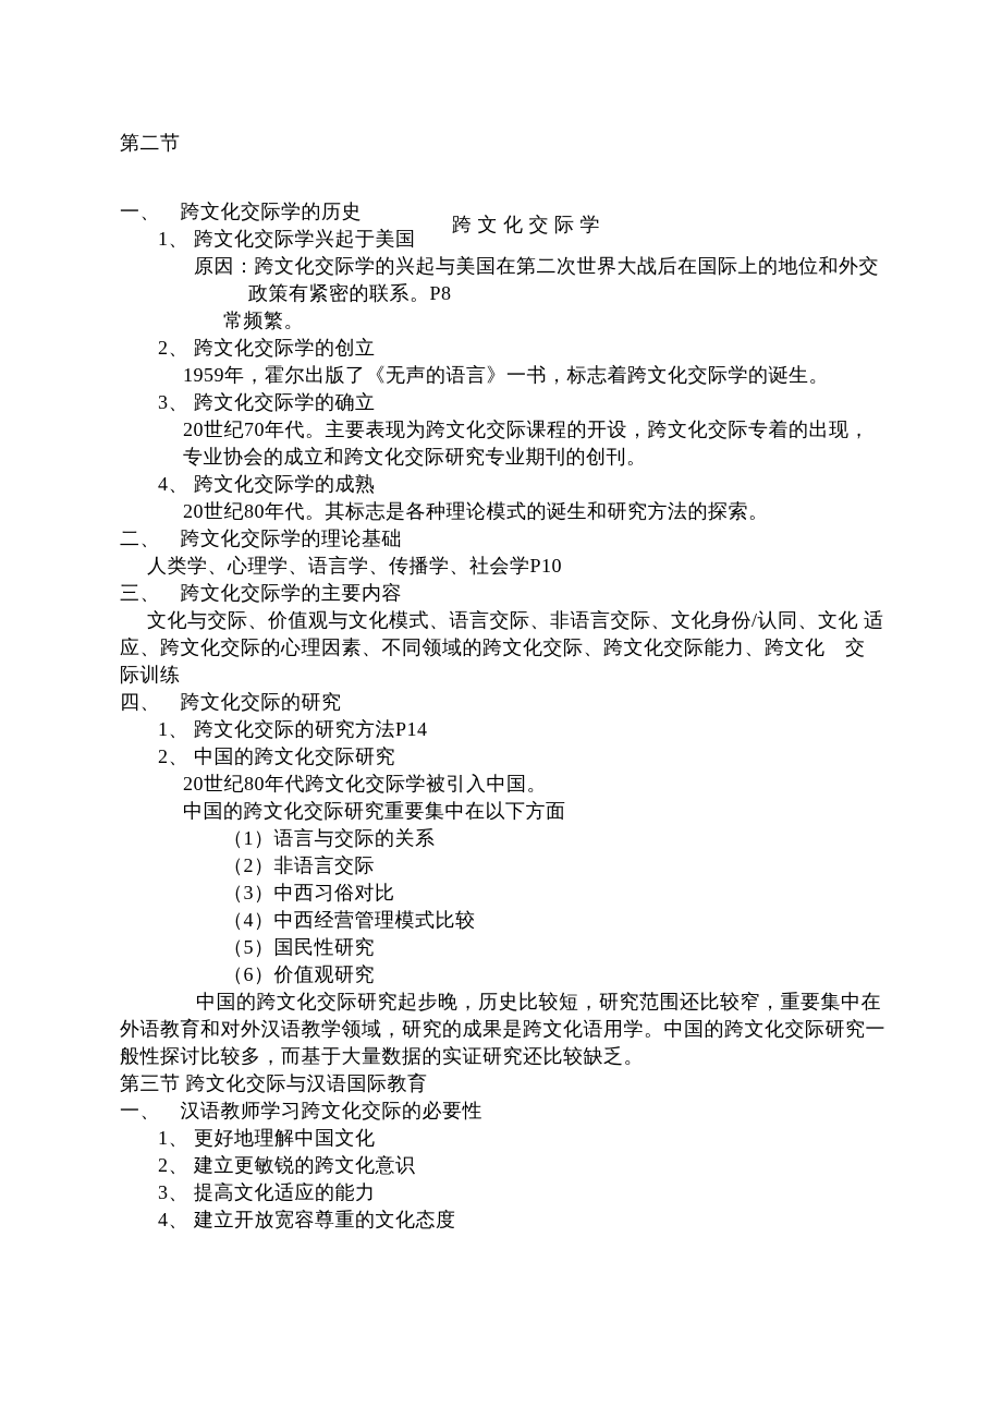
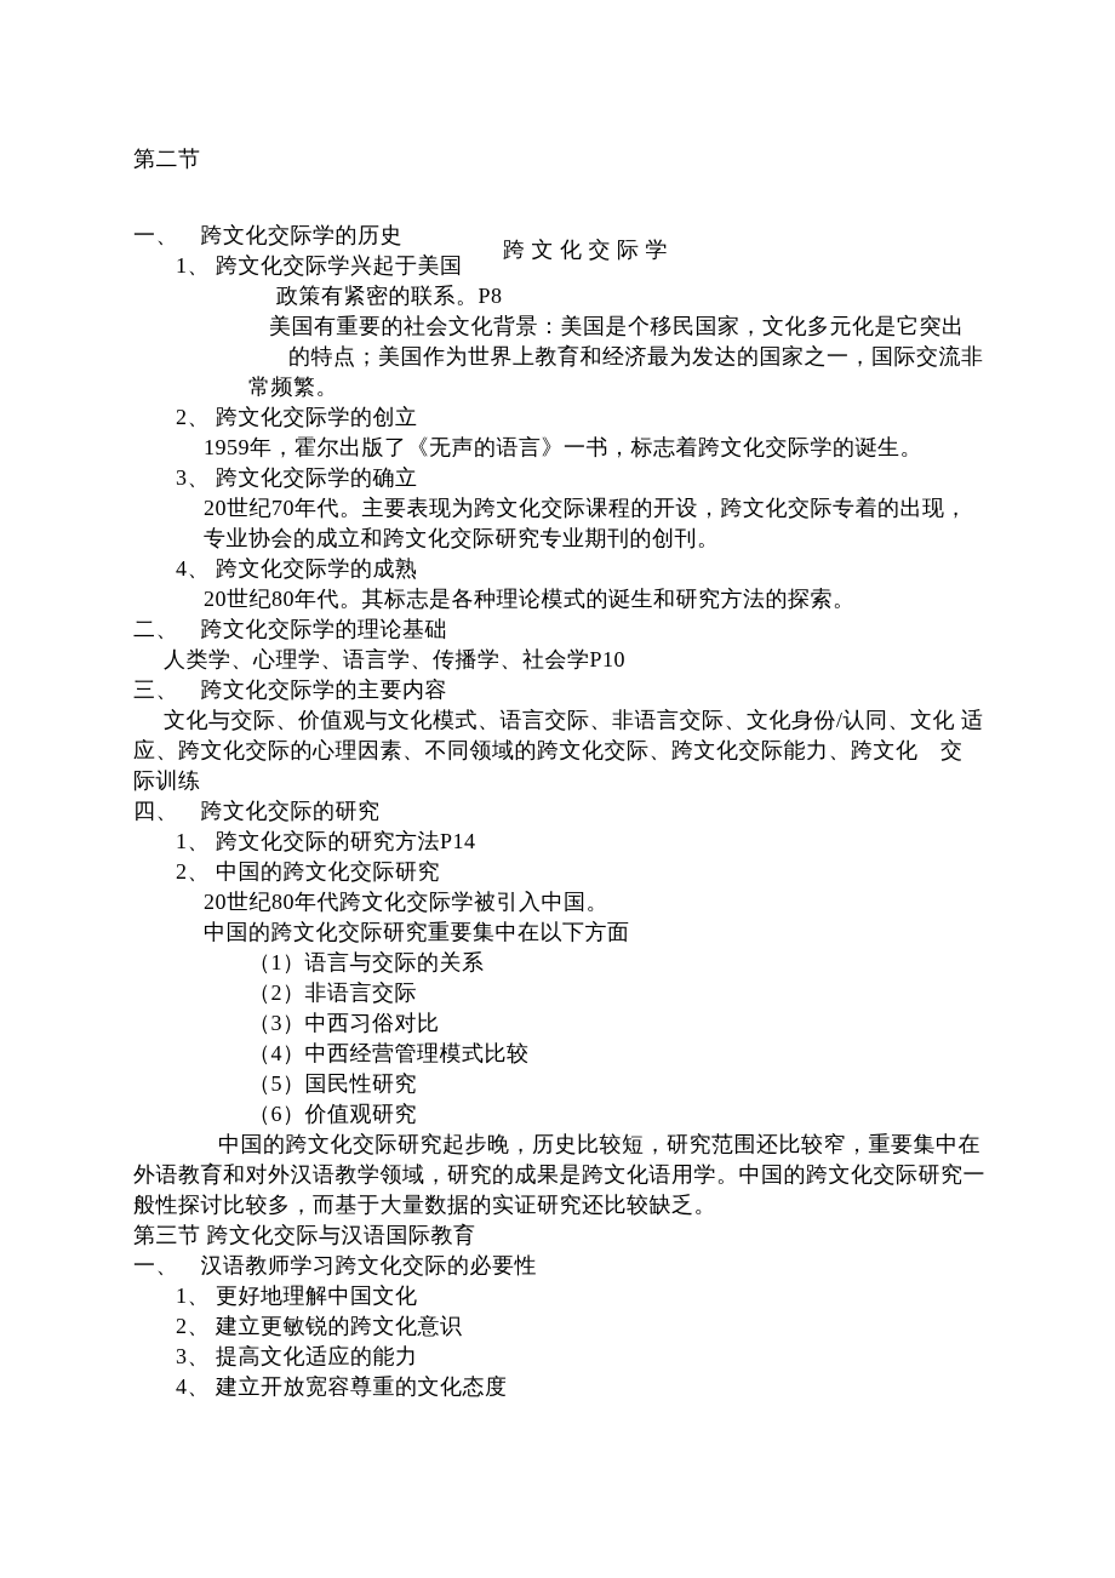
  第二节
  跨 文 化 交 际 学
  一、 跨文化交际学的历史
  1、 跨文化交际学兴起于美国
- 原因：跨文化交际学的兴起与美国在第二次世界大战后在国际上的地位和外交
  政策有紧密的联系。P8
+ 美国有重要的社会文化背景：美国是个移民国家，文化多元化是它突出
+ 的特点；美国作为世界上教育和经济最为发达的国家之一，国际交流非
  常频繁。
  2、 跨文化交际学的创立
  1959年，霍尔出版了《无声的语言》一书，标志着跨文化交际学的诞生。
  3、 跨文化交际学的确立
  20世纪70年代。主要表现为跨文化交际课程的开设，跨文化交际专着的出现，
  专业协会的成立和跨文化交际研究专业期刊的创刊。
  4、 跨文化交际学的成熟
  20世纪80年代。其标志是各种理论模式的诞生和研究方法的探索。
  二、 跨文化交际学的理论基础
  人类学、心理学、语言学、传播学、社会学P10
  三、 跨文化交际学的主要内容
  文化与交际、价值观与文化模式、语言交际、非语言交际、文化身份/认同、文化 适
  应、跨文化交际的心理因素、不同领域的跨文化交际、跨文化交际能力、跨文化 交
  际训练
  四、 跨文化交际的研究
  1、 跨文化交际的研究方法P14
  2、 中国的跨文化交际研究
  20世纪80年代跨文化交际学被引入中国。
  中国的跨文化交际研究重要集中在以下方面
  （1）语言与交际的关系
  （2）非语言交际
  （3）中西习俗对比
  （4）中西经营管理模式比较
  （5）国民性研究
  （6）价值观研究
  中国的跨文化交际研究起步晚，历史比较短，研究范围还比较窄，重要集中在
  外语教育和对外汉语教学领域，研究的成果是跨文化语用学。中国的跨文化交际研究一
  般性探讨比较多，而基于大量数据的实证研究还比较缺乏。
  第三节 跨文化交际与汉语国际教育
  一、 汉语教师学习跨文化交际的必要性
  1、 更好地理解中国文化
  2、 建立更敏锐的跨文化意识
  3、 提高文化适应的能力
  4、 建立开放宽容尊重的文化态度
